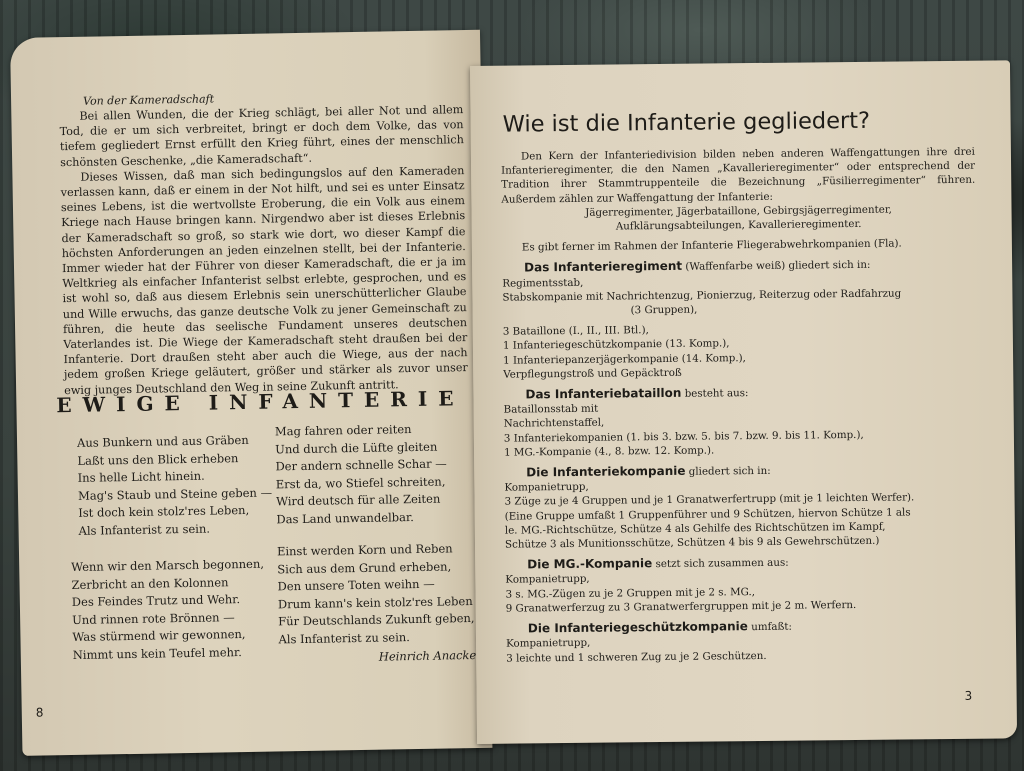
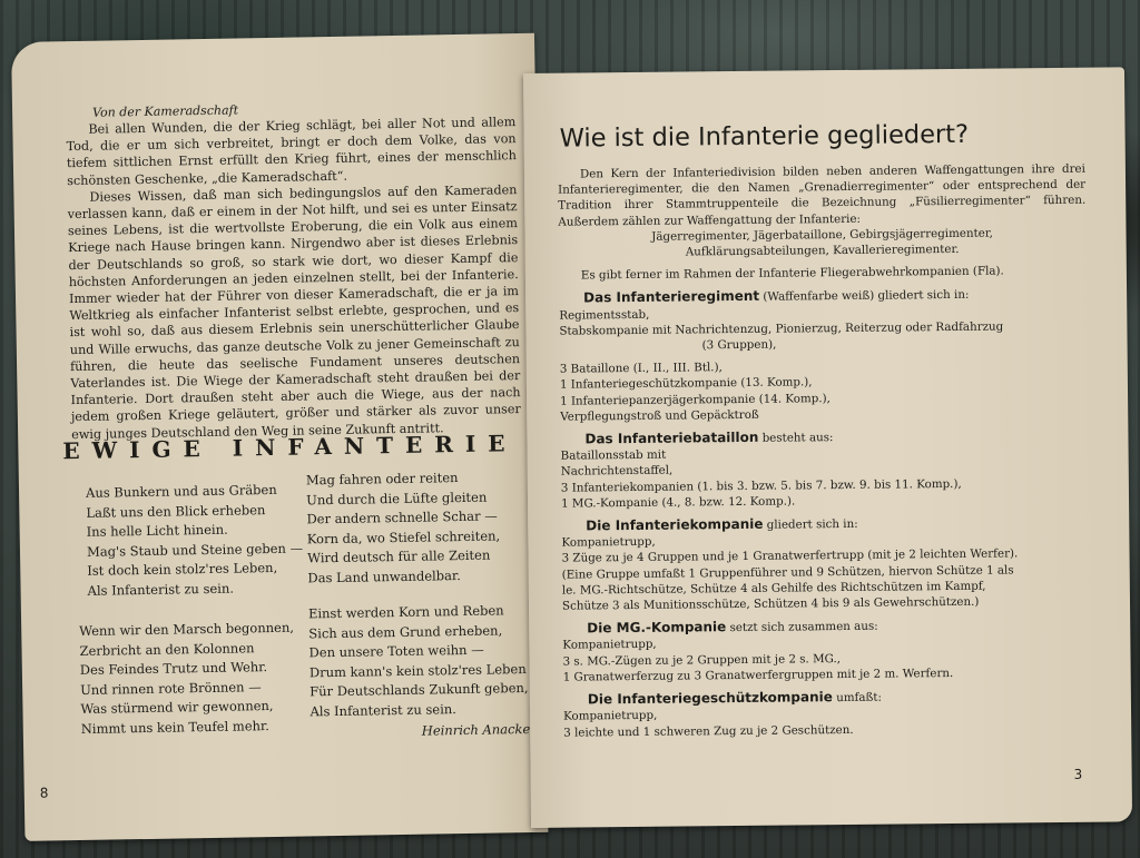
  Von der Kameradschaft
- Bei allen Wunden, die der Krieg schlägt, bei aller Not und allem Tod, die er um sich verbreitet, bringt er doch dem Volke, das von tiefem gegliedert Ernst erfüllt den Krieg führt, eines der menschlich schönsten Geschenke, „die Kameradschaft“.
+ Bei allen Wunden, die der Krieg schlägt, bei aller Not und allem Tod, die er um sich verbreitet, bringt er doch dem Volke, das von tiefem sittlichen Ernst erfüllt den Krieg führt, eines der menschlich schönsten Geschenke, „die Kameradschaft“.
- Dieses Wissen, daß man sich bedingungslos auf den Kameraden verlassen kann, daß er einem in der Not hilft, und sei es unter Einsatz seines Lebens, ist die wertvollste Eroberung, die ein Volk aus einem Kriege nach Hause bringen kann. Nirgendwo aber ist dieses Erlebnis der Kameradschaft so groß, so stark wie dort, wo dieser Kampf die höchsten Anforderungen an jeden einzelnen stellt, bei der Infanterie. Immer wieder hat der Führer von dieser Kameradschaft, die er ja im Weltkrieg als einfacher Infanterist selbst erlebte, gesprochen, und es ist wohl so, daß aus diesem Erlebnis sein unerschütterlicher Glaube und Wille erwuchs, das ganze deutsche Volk zu jener Gemeinschaft zu führen, die heute das seelische Fundament unseres deutschen Vaterlandes ist. Die Wiege der Kameradschaft steht draußen bei der Infanterie. Dort draußen steht aber auch die Wiege, aus der nach jedem großen Kriege geläutert, größer und stärker als zuvor unser ewig junges Deutschland den Weg in seine Zukunft antritt.
+ Dieses Wissen, daß man sich bedingungslos auf den Kameraden verlassen kann, daß er einem in der Not hilft, und sei es unter Einsatz seines Lebens, ist die wertvollste Eroberung, die ein Volk aus einem Kriege nach Hause bringen kann. Nirgendwo aber ist dieses Erlebnis der Deutschlands so groß, so stark wie dort, wo dieser Kampf die höchsten Anforderungen an jeden einzelnen stellt, bei der Infanterie. Immer wieder hat der Führer von dieser Kameradschaft, die er ja im Weltkrieg als einfacher Infanterist selbst erlebte, gesprochen, und es ist wohl so, daß aus diesem Erlebnis sein unerschütterlicher Glaube und Wille erwuchs, das ganze deutsche Volk zu jener Gemeinschaft zu führen, die heute das seelische Fundament unseres deutschen Vaterlandes ist. Die Wiege der Kameradschaft steht draußen bei der Infanterie. Dort draußen steht aber auch die Wiege, aus der nach jedem großen Kriege geläutert, größer und stärker als zuvor unser ewig junges Deutschland den Weg in seine Zukunft antritt.
  EWIGE INFANTERIE
  Aus Bunkern und aus Gräben
  Laßt uns den Blick erheben
  Ins helle Licht hinein.
  Mag's Staub und Steine geben —
  Ist doch kein stolz'res Leben,
  Als Infanterist zu sein.
  Mag fahren oder reiten
  Und durch die Lüfte gleiten
  Der andern schnelle Schar —
- Erst da, wo Stiefel schreiten,
+ Korn da, wo Stiefel schreiten,
  Wird deutsch für alle Zeiten
  Das Land unwandelbar.
  Wenn wir den Marsch begonnen,
  Zerbricht an den Kolonnen
  Des Feindes Trutz und Wehr.
  Und rinnen rote Brönnen —
  Was stürmend wir gewonnen,
  Nimmt uns kein Teufel mehr.
  Einst werden Korn und Reben
  Sich aus dem Grund erheben,
  Den unsere Toten weihn —
  Drum kann's kein stolz'res Leben
  Für Deutschlands Zukunft geben,
  Als Infanterist zu sein.
  Heinrich Anacke
  8
  Wie ist die Infanterie gegliedert?
- Den Kern der Infanteriedivision bilden neben anderen Waffengattungen ihre drei Infanterieregimenter, die den Namen „Kavallerieregimenter“ oder entsprechend der Tradition ihrer Stammtruppenteile die Bezeichnung „Füsilierregimenter“ führen. Außerdem zählen zur Waffengattung der Infanterie:
+ Den Kern der Infanteriedivision bilden neben anderen Waffengattungen ihre drei Infanterieregimenter, die den Namen „Grenadierregimenter“ oder entsprechend der Tradition ihrer Stammtruppenteile die Bezeichnung „Füsilierregimenter“ führen. Außerdem zählen zur Waffengattung der Infanterie:
  Jägerregimenter, Jägerbataillone, Gebirgsjägerregimenter,
  Aufklärungsabteilungen, Kavallerieregimenter.
  Es gibt ferner im Rahmen der Infanterie Fliegerabwehrkompanien (Fla).
  Das Infanterieregiment (Waffenfarbe weiß) gliedert sich in:
  Regimentsstab,
  Stabskompanie mit Nachrichtenzug, Pionierzug, Reiterzug oder Radfahrzug
  (3 Gruppen),
  3 Bataillone (I., II., III. Btl.),
  1 Infanteriegeschützkompanie (13. Komp.),
  1 Infanteriepanzerjägerkompanie (14. Komp.),
  Verpflegungstroß und Gepäcktroß
  Das Infanteriebataillon besteht aus:
  Bataillonsstab mit
  Nachrichtenstaffel,
  3 Infanteriekompanien (1. bis 3. bzw. 5. bis 7. bzw. 9. bis 11. Komp.),
  1 MG.-Kompanie (4., 8. bzw. 12. Komp.).
  Die Infanteriekompanie gliedert sich in:
  Kompanietrupp,
- 3 Züge zu je 4 Gruppen und je 1 Granatwerfertrupp (mit je 1 leichten Werfer).
+ 3 Züge zu je 4 Gruppen und je 1 Granatwerfertrupp (mit je 2 leichten Werfer).
  (Eine Gruppe umfaßt 1 Gruppenführer und 9 Schützen, hiervon Schütze 1 als
  le. MG.-Richtschütze, Schütze 4 als Gehilfe des Richtschützen im Kampf,
  Schütze 3 als Munitionsschütze, Schützen 4 bis 9 als Gewehrschützen.)
  Die MG.-Kompanie setzt sich zusammen aus:
  Kompanietrupp,
  3 s. MG.-Zügen zu je 2 Gruppen mit je 2 s. MG.,
- 9 Granatwerferzug zu 3 Granatwerfergruppen mit je 2 m. Werfern.
+ 1 Granatwerferzug zu 3 Granatwerfergruppen mit je 2 m. Werfern.
  Die Infanteriegeschützkompanie umfaßt:
  Kompanietrupp,
  3 leichte und 1 schweren Zug zu je 2 Geschützen.
  3
